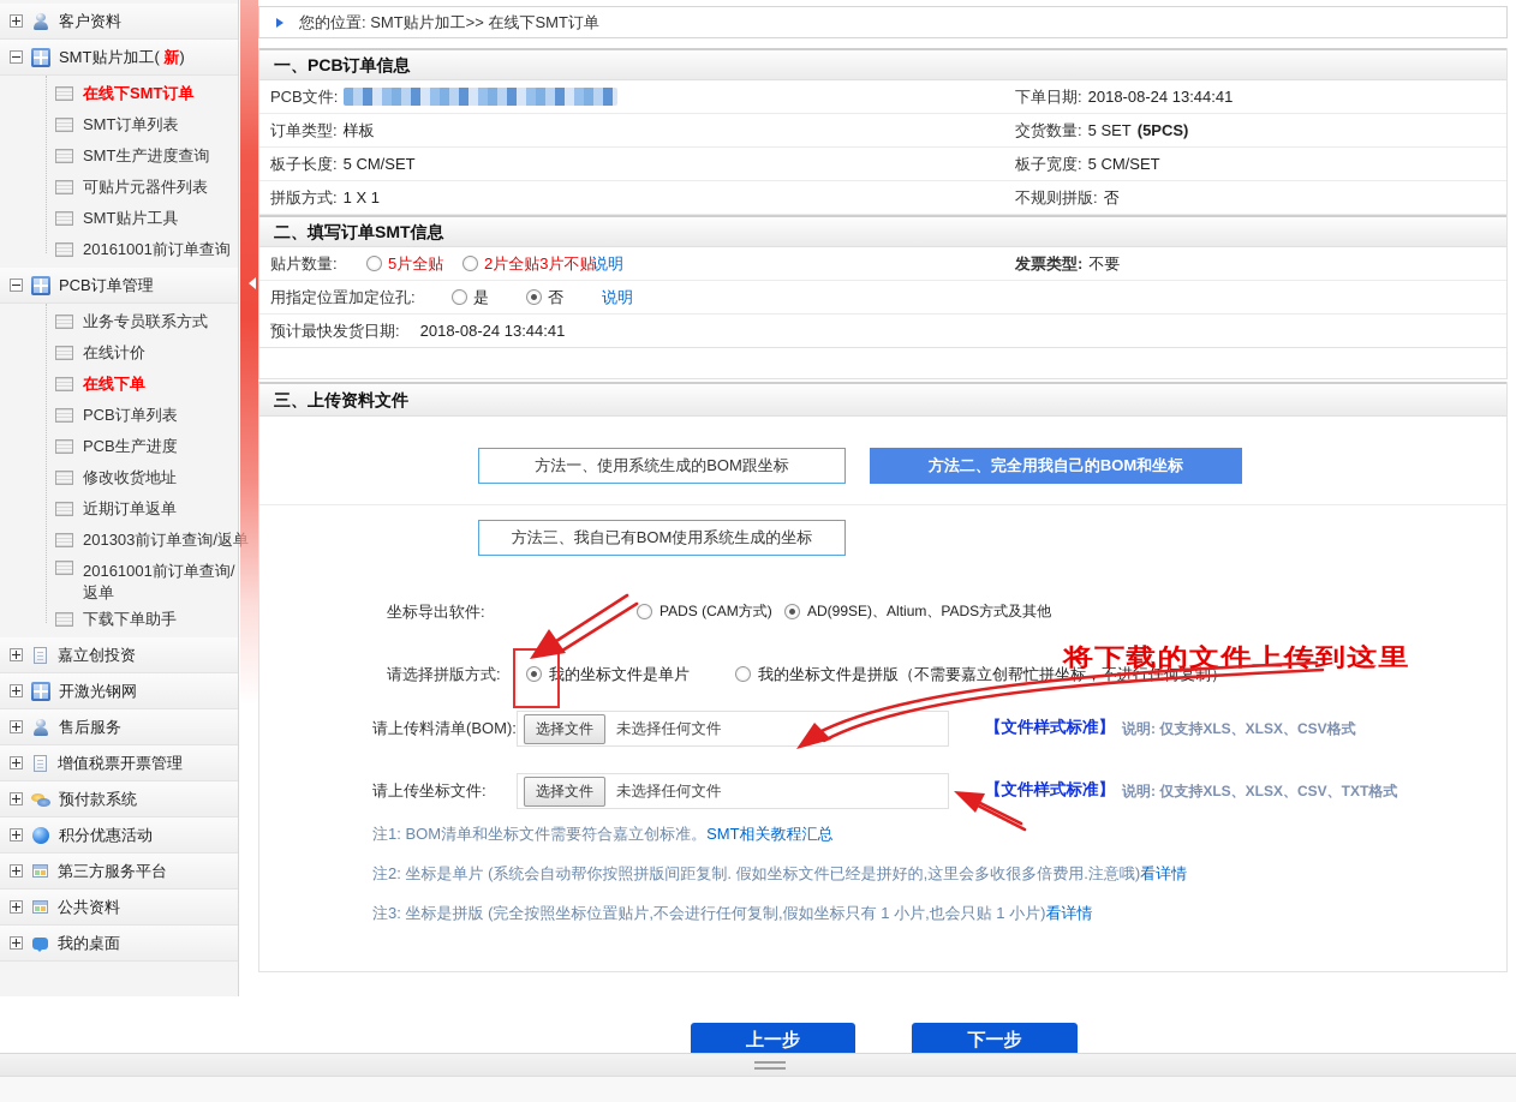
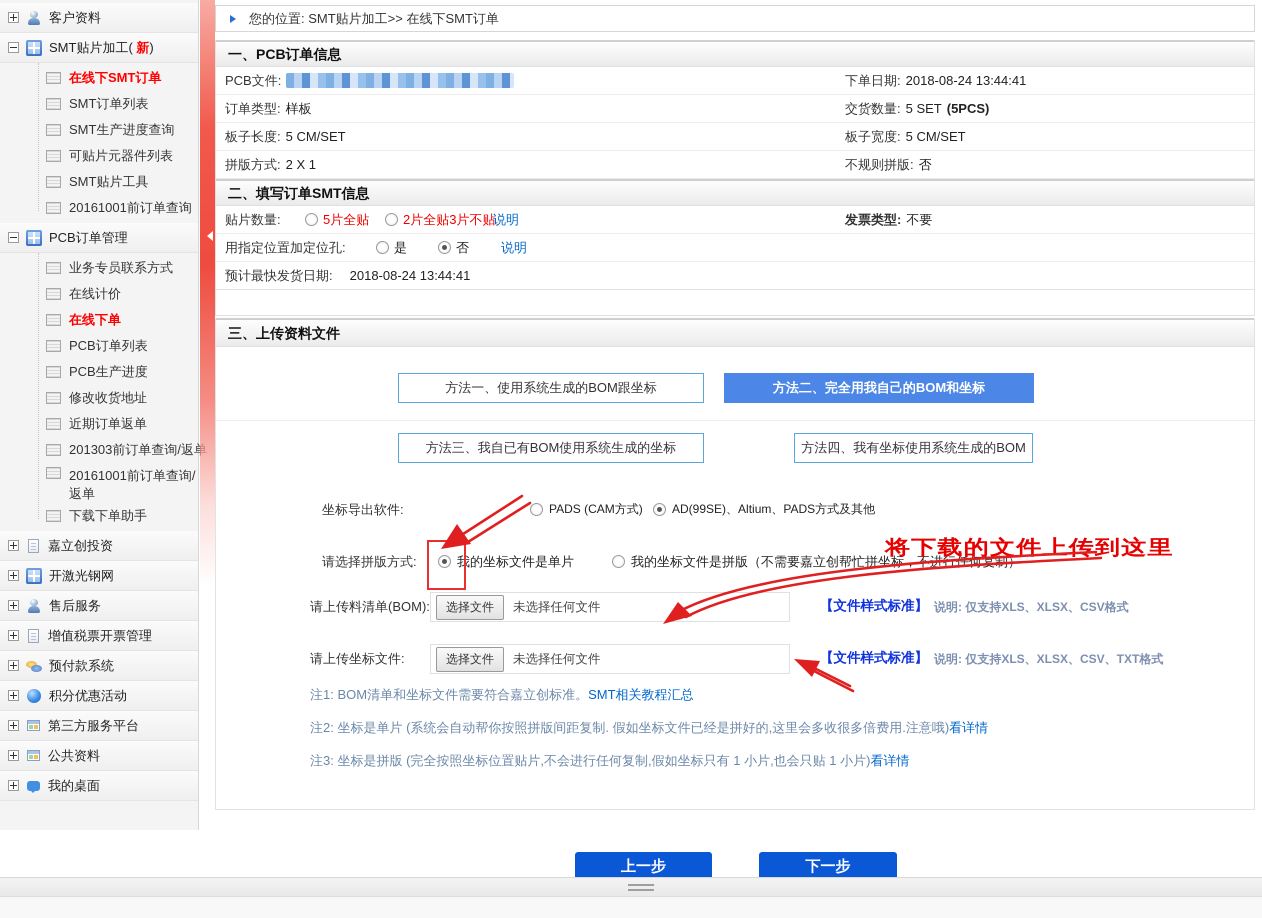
  客户资料
  SMT贴片加工( 新)
  在线下SMT订单
  SMT订单列表
  SMT生产进度查询
  可贴片元器件列表
  SMT贴片工具
  20161001前订单查询
  PCB订单管理
  业务专员联系方式
  在线计价
  在线下单
  PCB订单列表
  PCB生产进度
  修改收货地址
  近期订单返单
  201303前订单查询/返
  20161001前订单查询/返单
  下载下单助手
  嘉立创投资
  开激光钢网
  售后服务
  增值税票开票管理
  预付款系统
  积分优惠活动
  第三方服务平台
  公共资料
  我的桌面
  您的位置: SMT贴片加工>> 在线下SMT订单
  一、PCB订单信息
  PCB文件:
  下单日期:
  2018-08-24 13:44:41
  订单类型:
  样板
  交货数量:
  5 SET
  (5PCS)
  板子长度:
  5 CM/SET
  板子宽度:
  5 CM/SET
  拼版方式:
- 1 X 1
+ 2 X 1
  不规则拼版:
  否
  二、填写订单SMT信息
  贴片数量:
  5片全贴
  2片全贴3片不贴
  说明
  发票类型:
  不要
  用指定位置加定位孔:
  是
  否
  说明
  预计最快发货日期:
  2018-08-24 13:44:41
  三、上传资料文件
  方法一、使用系统生成的BOM跟坐标
  方法二、完全用我自己的BOM和坐标
  方法三、我自已有BOM使用系统生成的坐标
+ 方法四、我有坐标使用系统生成的BOM
  坐标导出软件:
  PADS (CAM方式)
  AD(99SE)、Altium、PADS方式及其他
  请选择拼版方式:
  我的坐标文件是单片
  我的坐标文件是拼版（不需要嘉立创帮忙拼坐标，不何复制）
  请上传料清单(BOM):
  选择文件
  未选择任何文件
  【文件样式标准】
  说明: 仅支持XLS、XLSX、CSV格式
  请上传坐标文件:
  选择文件
  未选择任何文件
  【文件样式标准】
  说明: 仅支持XLS、XLSX、CSV、TXT格式
  注1: BOM清单和坐标文件需要符合嘉立创标准。SMT相关教程汇总
  注2: 坐标是单片 (系统会自动帮你按照拼版间距复制. 假如坐标文件已经是拼好的,这里会多收很多倍费用.注意哦)看详情
  注3: 坐标是拼版 (完全按照坐标位置贴片,不会进行任何复制,假如坐标只有 1 小片,也会只贴 1 小片)看详情
  将下载的文件上传到这里
  上一步
  下一步
